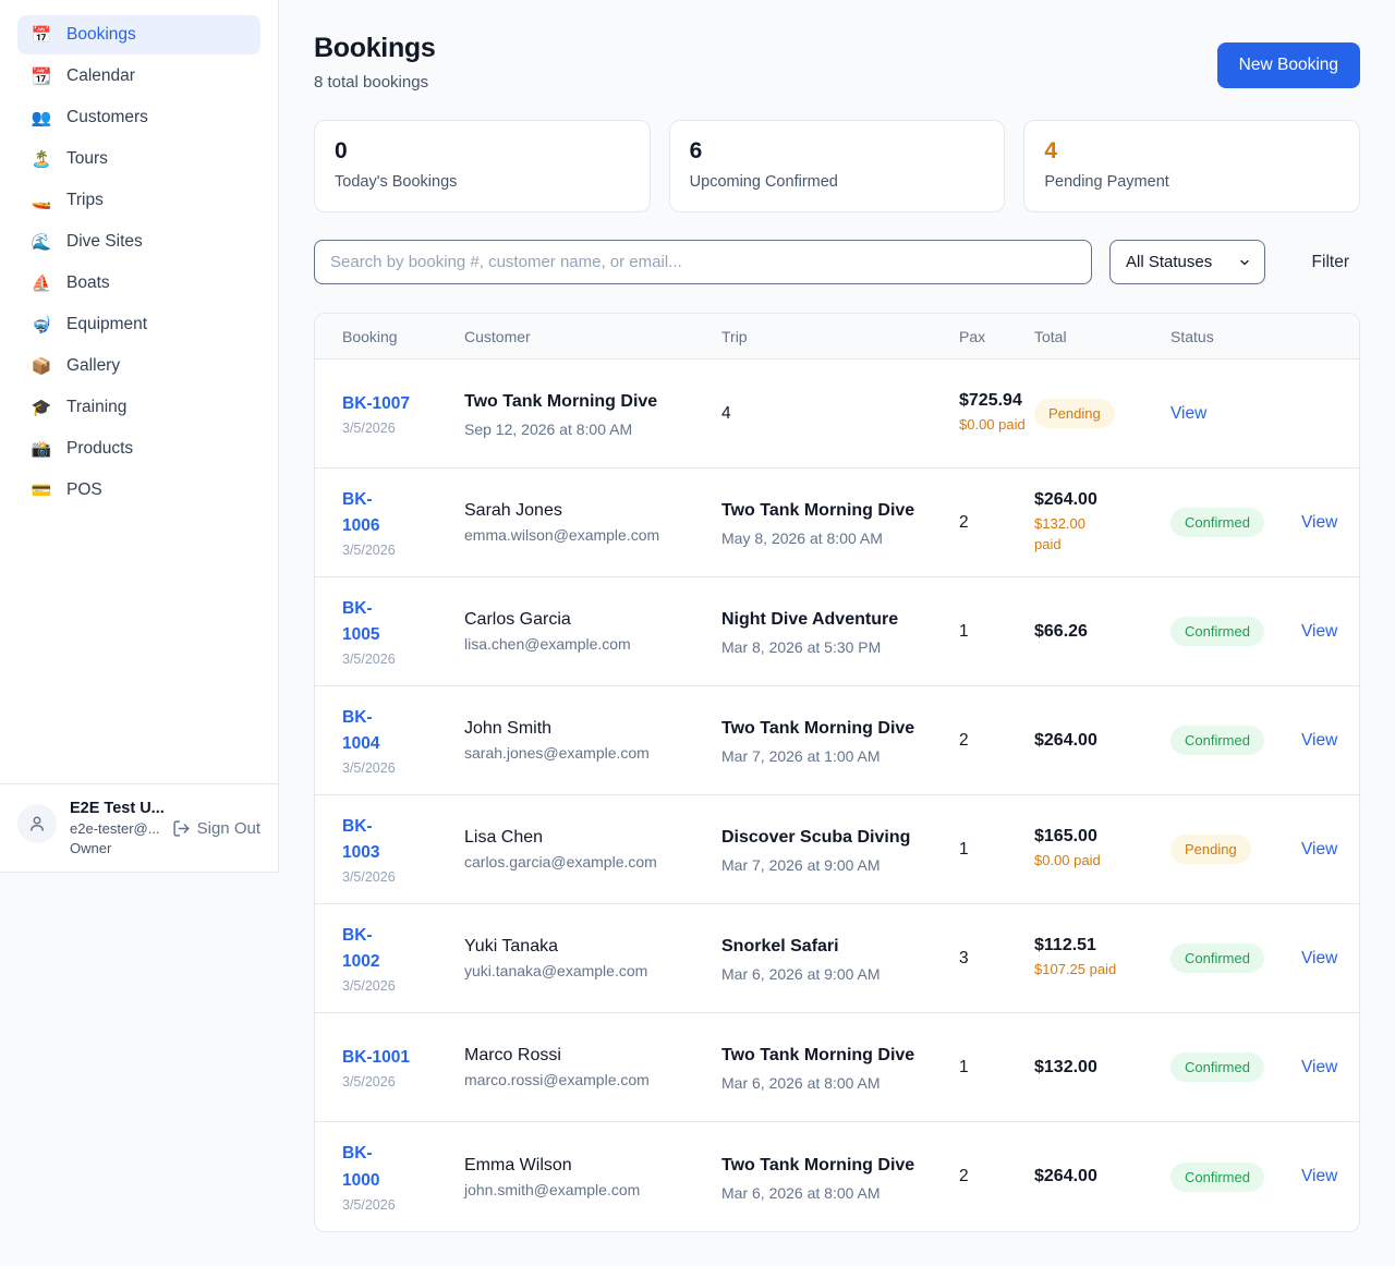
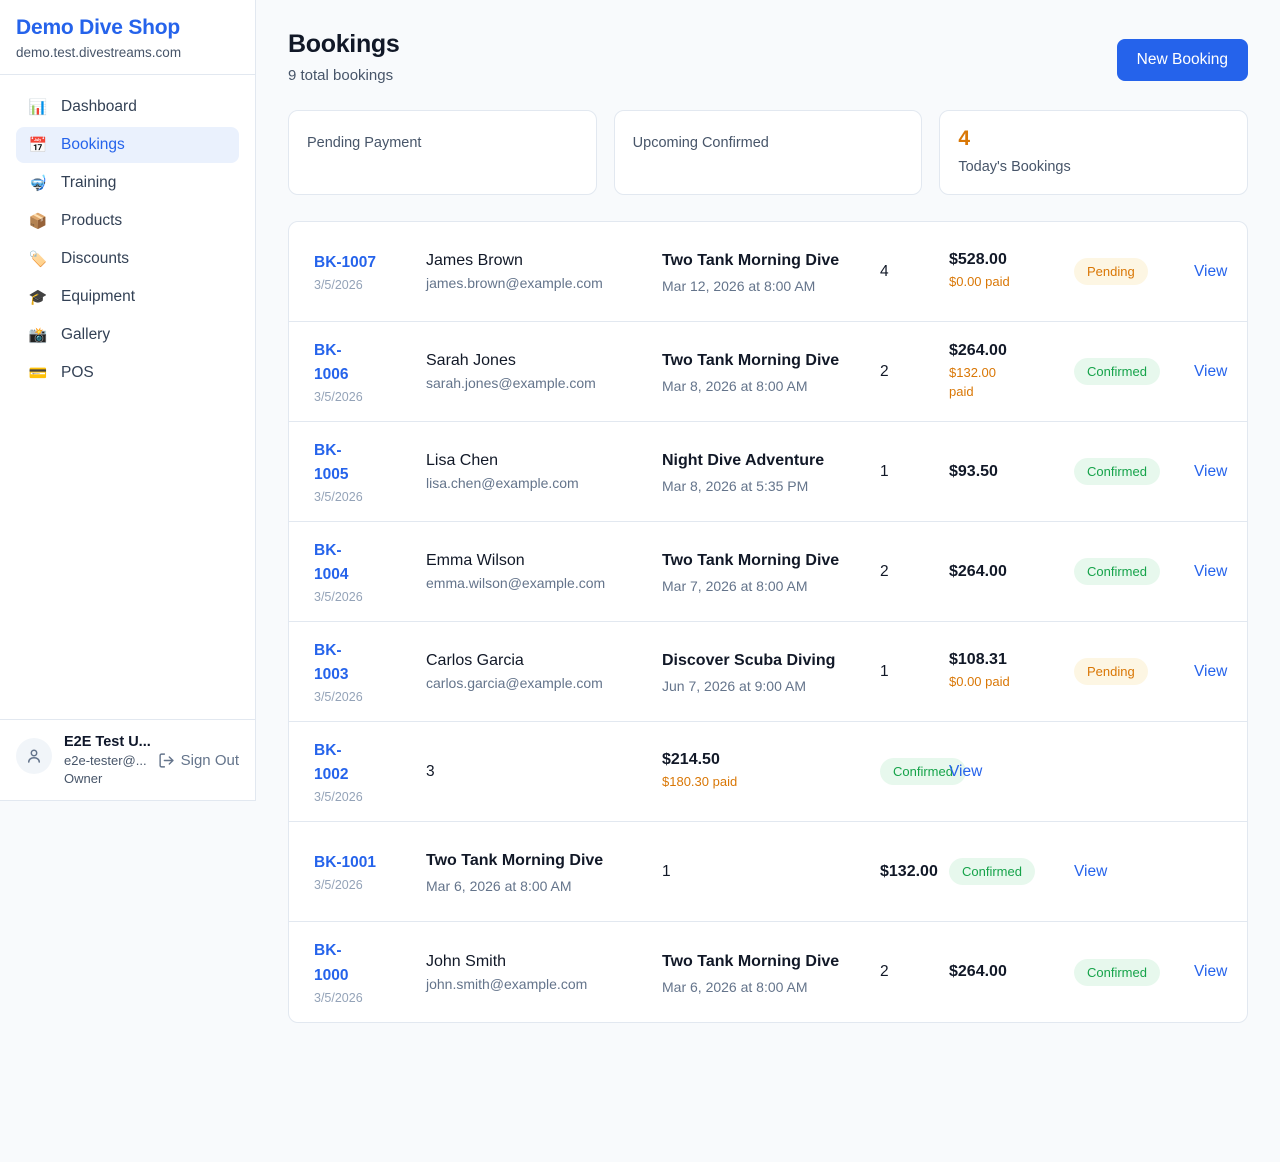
+ Demo Dive Shop
+ demo.test.divestreams.com
+ 📊
+ Dashboard
  📅
  Bookings
- 📆
- Calendar
- 👥
- Customers
- 🏝️
- Tours
- 🚤
- Trips
- 🌊
- Dive Sites
- ⛵
- Boats
  🤿
- Equipment
+ Training
  📦
- Gallery
+ Products
+ 🏷️
+ Discounts
  🎓
- Training
+ Equipment
  📸
- Products
+ Gallery
  💳
  POS
  E2E Test U...
  e2e-tester@...
  Owner
  Sign Out
  Bookings
- 8 total bookings
+ 9 total bookings
  New Booking
- 0
- Today's Bookings
+ Pending Payment
- 6
  Upcoming Confirmed
  4
- Pending Payment
+ Today's Bookings
- Search by booking #, customer name, or email...
- All Statuses
- Filter
- Booking
- Customer
- Trip
- Pax
- Total
- Status
  BK-1007
  3/5/2026
+ James Brown
+ james.brown@example.com
  Two Tank Morning Dive
- Sep 12, 2026 at 8:00 AM
+ Mar 12, 2026 at 8:00 AM
  4
- $725.94
+ $528.00
  $0.00 paid
  Pending
  View
  BK-
  1006
  3/5/2026
  Sarah Jones
- emma.wilson@example.com
+ sarah.jones@example.com
  Two Tank Morning Dive
- May 8, 2026 at 8:00 AM
+ Mar 8, 2026 at 8:00 AM
  2
  $264.00
  $132.00
  paid
  Confirmed
  View
  BK-
  1005
  3/5/2026
- Carlos Garcia
+ Lisa Chen
  lisa.chen@example.com
  Night Dive Adventure
- Mar 8, 2026 at 5:30 PM
+ Mar 8, 2026 at 5:35 PM
  1
- $66.26
+ $93.50
  Confirmed
  View
  BK-
  1004
  3/5/2026
- John Smith
+ Emma Wilson
- sarah.jones@example.com
+ emma.wilson@example.com
  Two Tank Morning Dive
- Mar 7, 2026 at 1:00 AM
+ Mar 7, 2026 at 8:00 AM
  2
  $264.00
  Confirmed
  View
  BK-
  1003
  3/5/2026
- Lisa Chen
+ Carlos Garcia
  carlos.garcia@example.com
  Discover Scuba Diving
- Mar 7, 2026 at 9:00 AM
+ Jun 7, 2026 at 9:00 AM
  1
- $165.00
+ $108.31
  $0.00 paid
  Pending
  View
  BK-
  1002
  3/5/2026
- Yuki Tanaka
- yuki.tanaka@example.com
- Snorkel Safari
- Mar 6, 2026 at 9:00 AM
  3
- $112.51
+ $214.50
- $107.25 paid
+ $180.30 paid
  Confirmed
  View
  BK-1001
  3/5/2026
- Marco Rossi
- marco.rossi@example.com
  Two Tank Morning Dive
  Mar 6, 2026 at 8:00 AM
  1
  $132.00
  Confirmed
  View
  BK-
  1000
  3/5/2026
- Emma Wilson
+ John Smith
  john.smith@example.com
  Two Tank Morning Dive
  Mar 6, 2026 at 8:00 AM
  2
  $264.00
  Confirmed
  View
